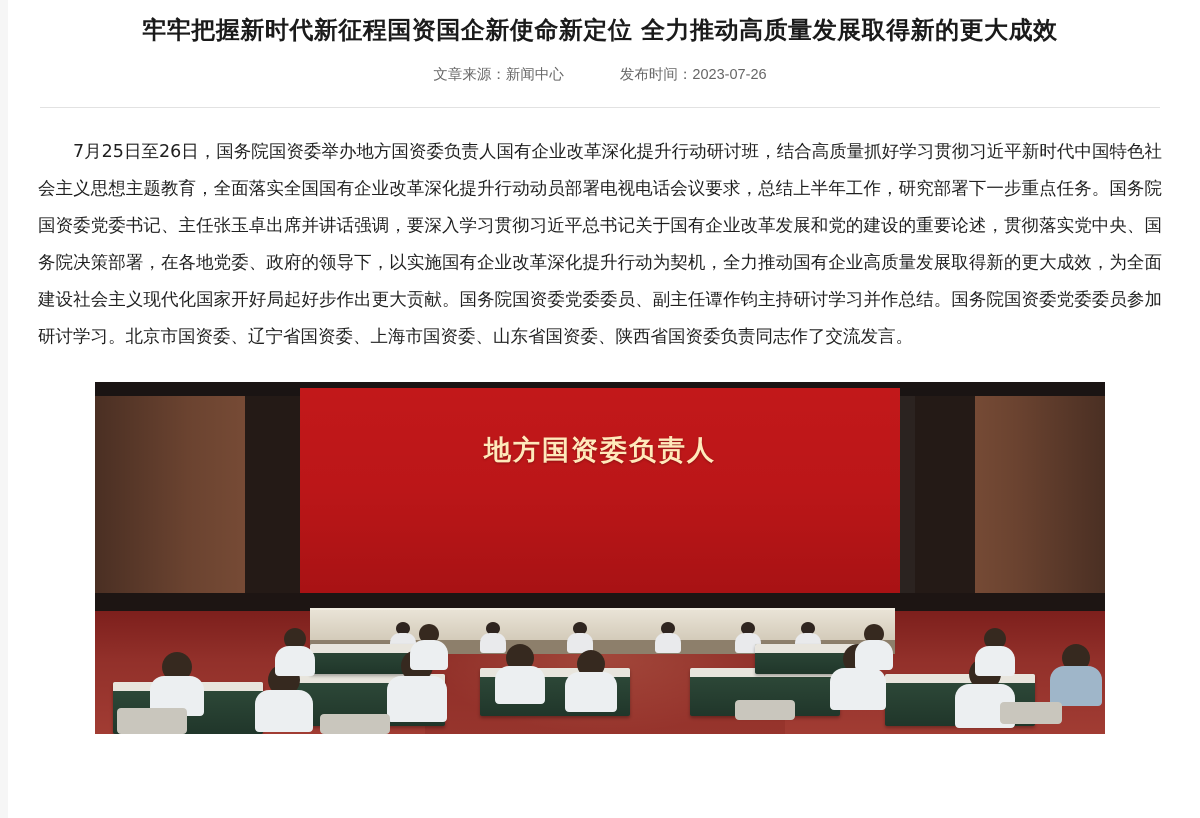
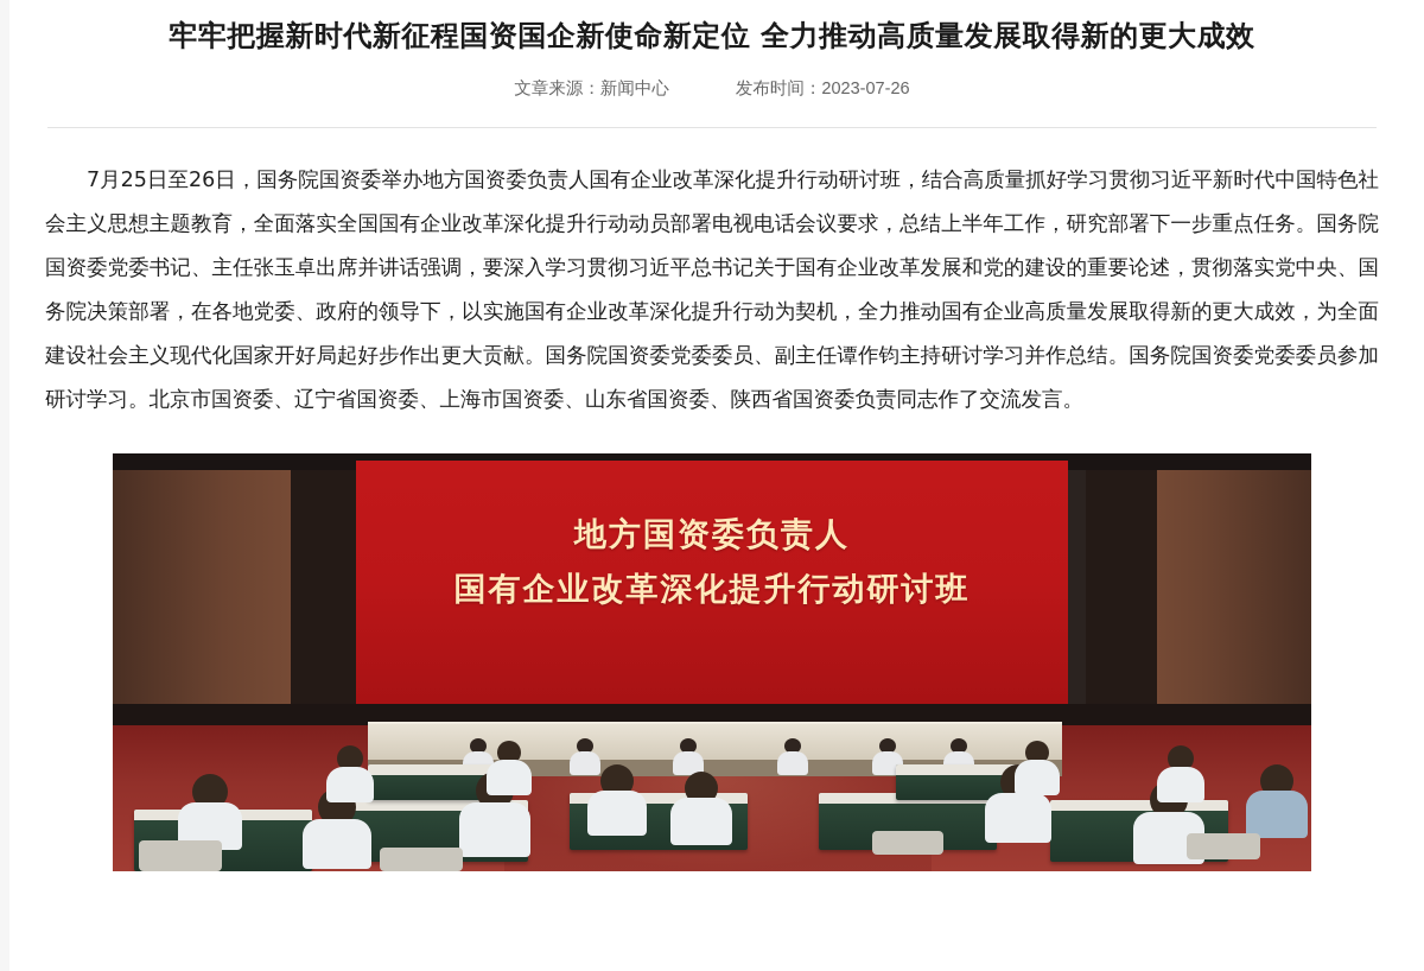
  牢牢把握新时代新征程国资国企新使命新定位 全力推动高质量发展取得新的更大成效
  文章来源：新闻中心
  发布时间：2023-07-26
  7月25日至26日，国务院国资委举办地方国资委负责人国有企业改革深化提升行动研讨班，结合高质量抓好学习贯彻习近平新时代中国特色社会主义思想主题教育，全面落实全国国有企业改革深化提升行动动员部署电视电话会议要求，总结上半年工作，研究部署下一步重点任务。国务院国资委党委书记、主任张玉卓出席并讲话强调，要深入学习贯彻习近平总书记关于国有企业改革发展和党的建设的重要论述，贯彻落实党中央、国务院决策部署，在各地党委、政府的领导下，以实施国有企业改革深化提升行动为契机，全力推动国有企业高质量发展取得新的更大成效，为全面建设社会主义现代化国家开好局起好步作出更大贡献。国务院国资委党委委员、副主任谭作钧主持研讨学习并作总结。国务院国资委党委委员参加研讨学习。北京市国资委、辽宁省国资委、上海市国资委、山东省国资委、陕西省国资委负责同志作了交流发言。
  地方国资委负责人
+ 国有企业改革深化提升行动研讨班
